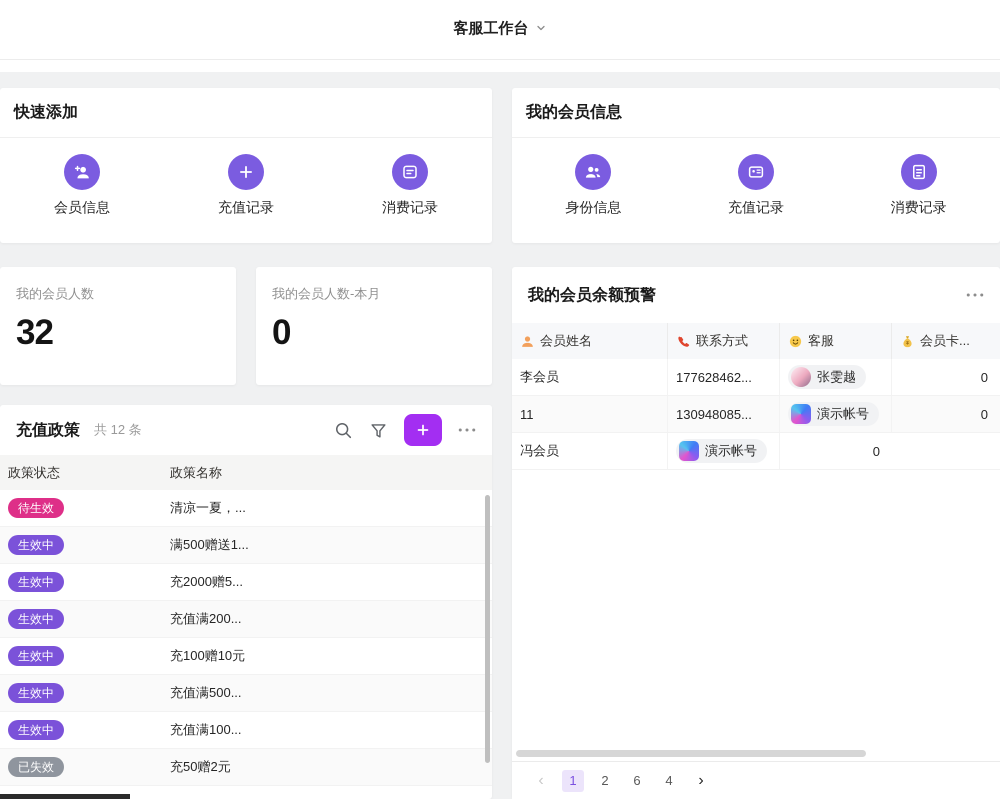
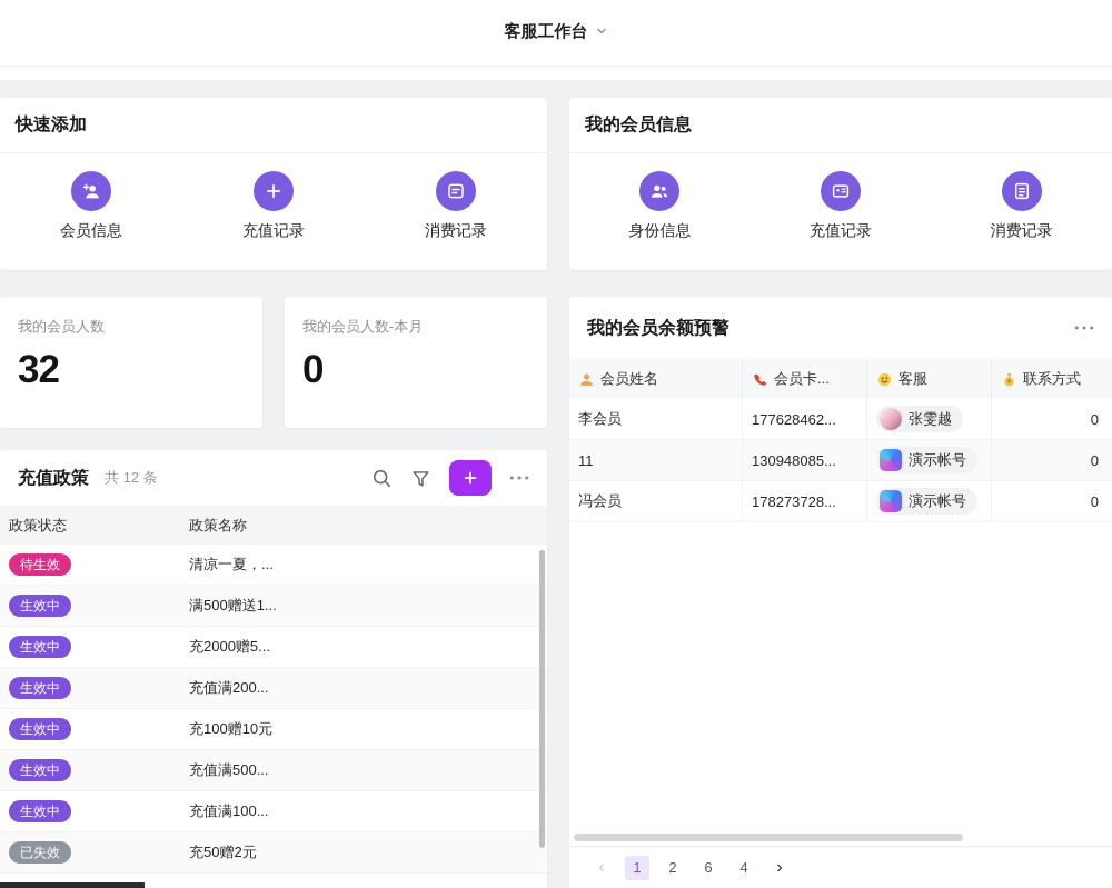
  客服工作台
  快速添加
  会员信息
  充值记录
  消费记录
  我的会员信息
  身份信息
  充值记录
  消费记录
  我的会员人数
  32
  我的会员人数-本月
  0
  充值政策
  共 12 条
  政策状态
  政策名称
  待生效
  清凉一夏，...
  生效中
  满500赠送1...
  生效中
  充2000赠5...
  生效中
  充值满200...
  生效中
  充100赠10元
  生效中
  充值满500...
  生效中
  充值满100...
  已失效
  充50赠2元
  我的会员余额预警
  会员姓名
- 联系方式
+ 会员卡...
  客服
- 会员卡...
+ 联系方式
  李会员
  177628462...
  张雯越
  0
  11
  130948085...
  演示帐号
  0
  冯会员
+ 178273728...
  演示帐号
  0
  ‹
  1
  2
  6
  4
  ›
